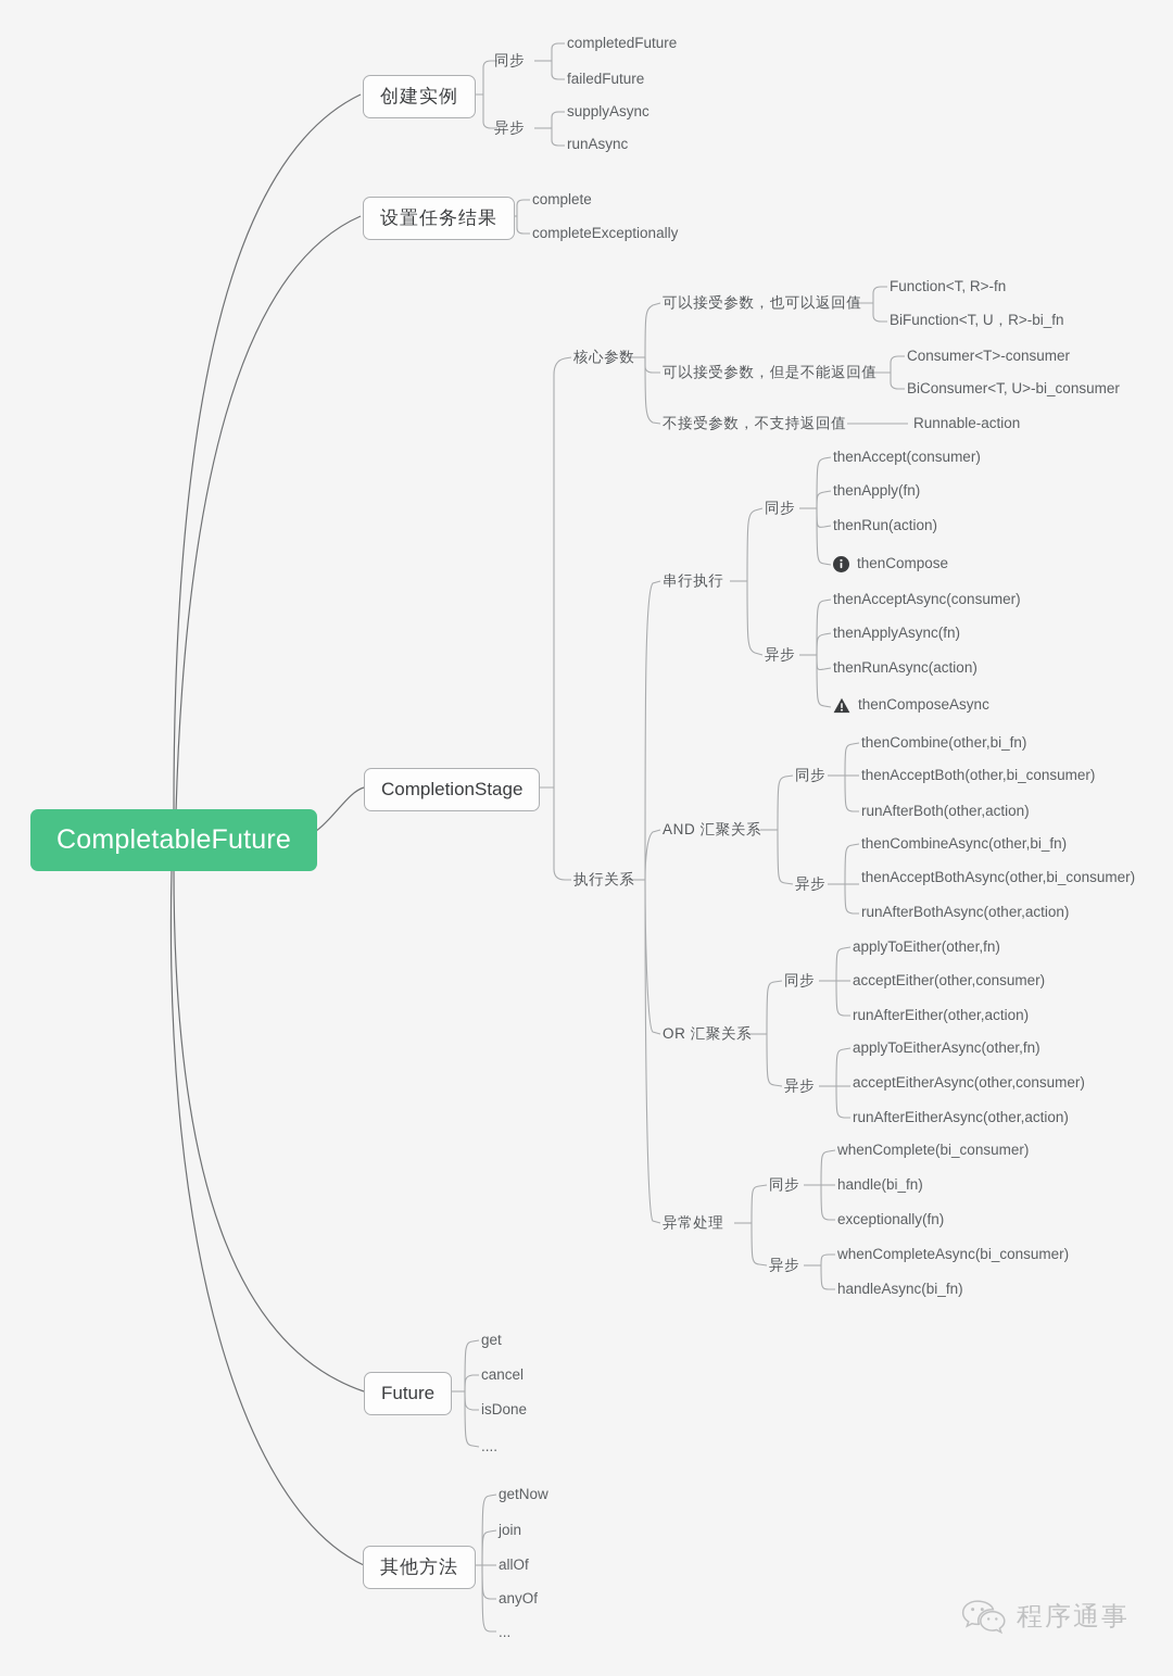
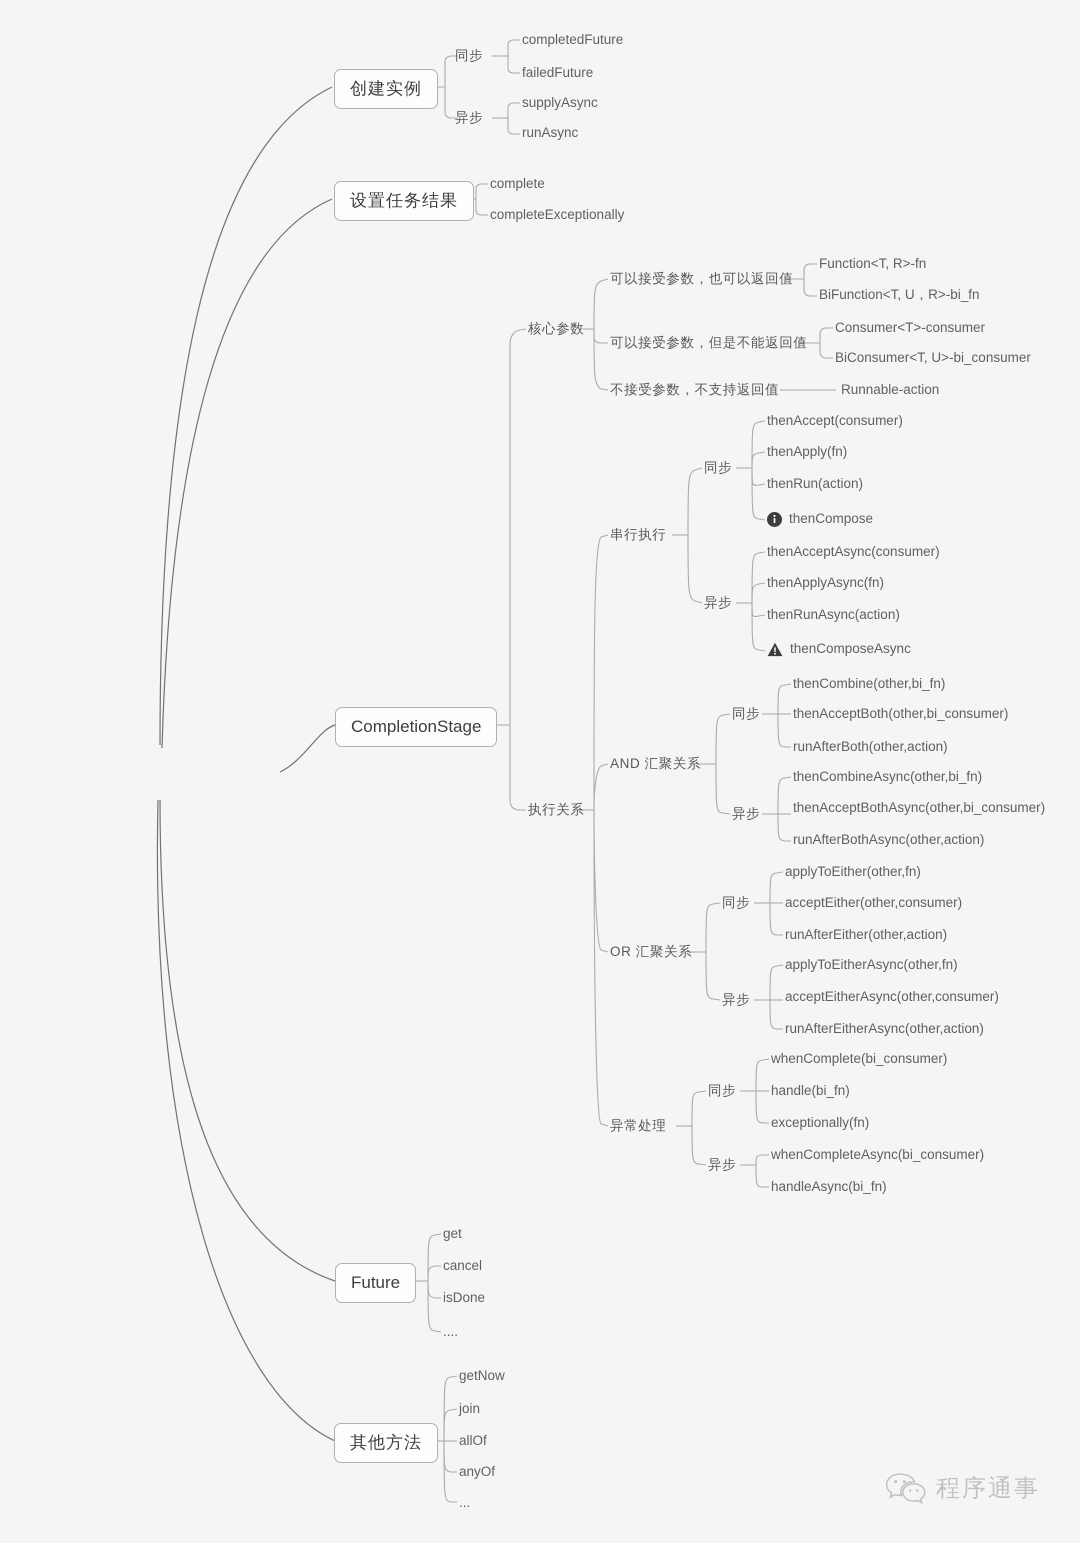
- CompletableFuture
  创建实例
  同步
  异步
  completedFuture
  failedFuture
  supplyAsync
  runAsync
  设置任务结果
  complete
  completeExceptionally
  CompletionStage
  核心参数
  可以接受参数，也可以返回值
  可以接受参数，但是不能返回值
  不接受参数，不支持返回值
  Function<T, R>-fn
  BiFunction<T, U，R>-bi_fn
  Consumer<T>-consumer
  BiConsumer<T, U>-bi_consumer
  Runnable-action
  执行关系
  串行执行
  同步
  异步
  thenAccept(consumer)
  thenApply(fn)
  thenRun(action)
  thenCompose
  thenAcceptAsync(consumer)
  thenApplyAsync(fn)
  thenRunAsync(action)
  thenComposeAsync
  AND 汇聚关系
  同步
  异步
  thenCombine(other,bi_fn)
  thenAcceptBoth(other,bi_consumer)
  runAfterBoth(other,action)
  thenCombineAsync(other,bi_fn)
  thenAcceptBothAsync(other,bi_consumer)
  runAfterBothAsync(other,action)
  OR 汇聚关系
  同步
  异步
  applyToEither(other,fn)
  acceptEither(other,consumer)
  runAfterEither(other,action)
  applyToEitherAsync(other,fn)
  acceptEitherAsync(other,consumer)
  runAfterEitherAsync(other,action)
  异常处理
  同步
  异步
  whenComplete(bi_consumer)
  handle(bi_fn)
  exceptionally(fn)
  whenCompleteAsync(bi_consumer)
  handleAsync(bi_fn)
  Future
  get
  cancel
  isDone
  ....
  其他方法
  getNow
  join
  allOf
  anyOf
  ...
  程序通事
